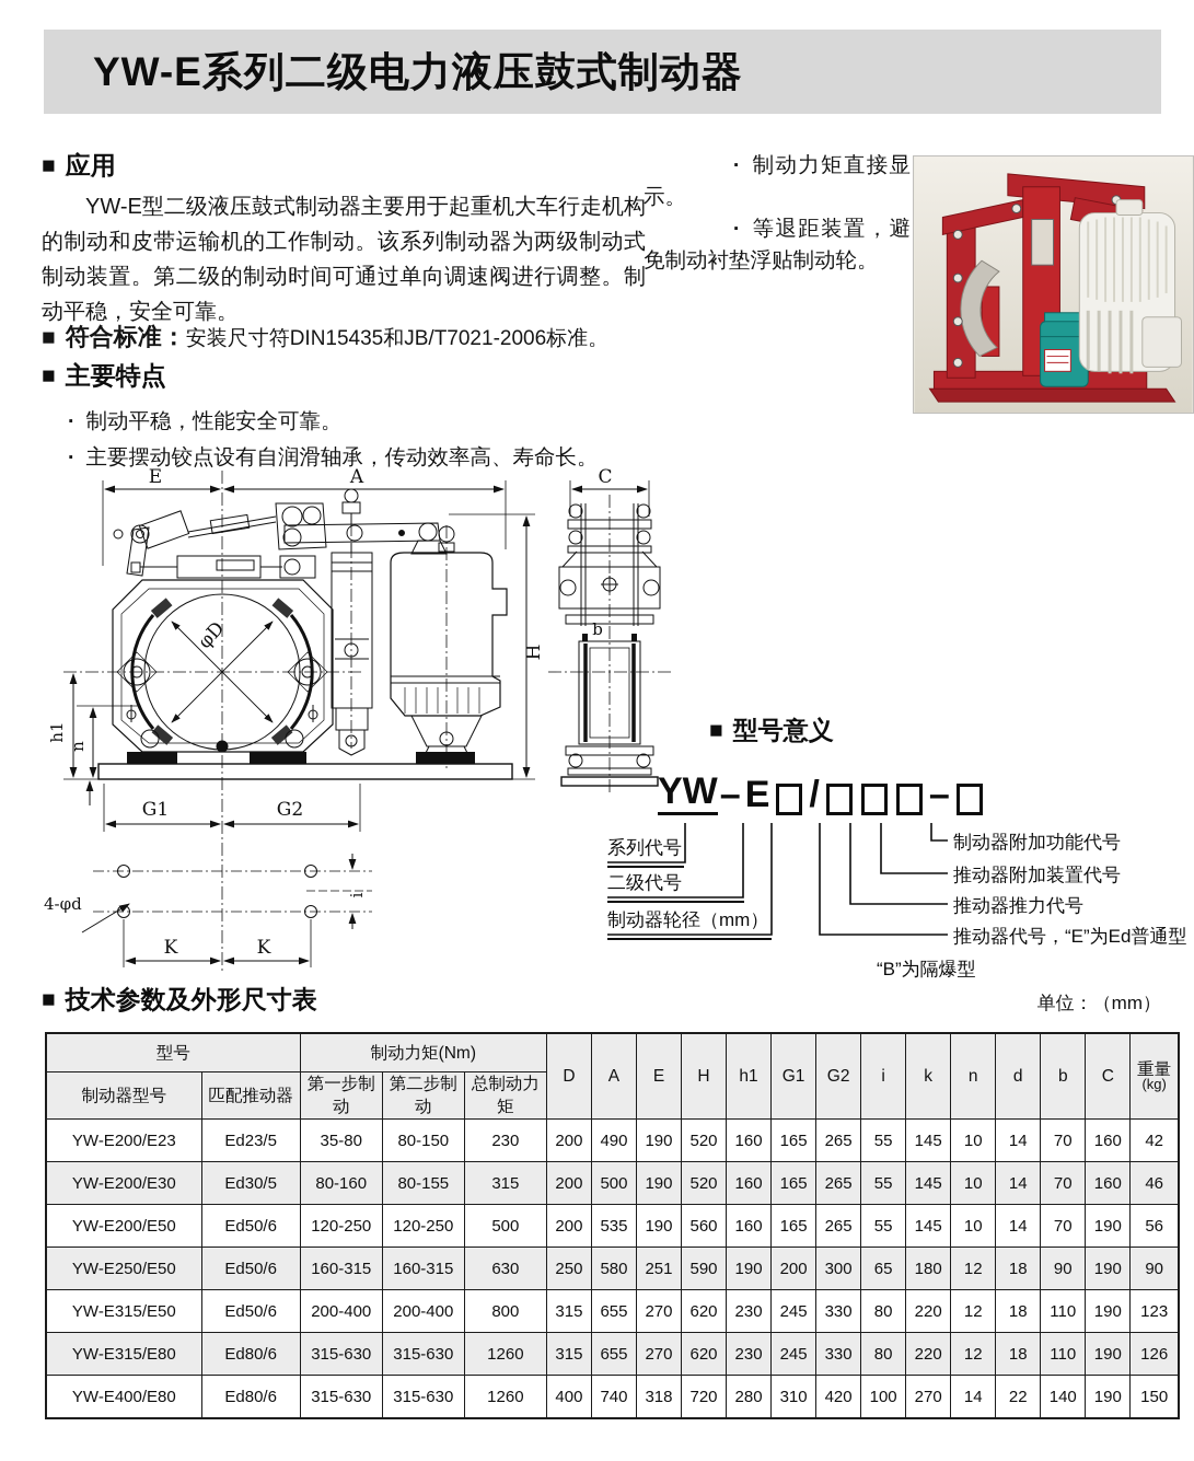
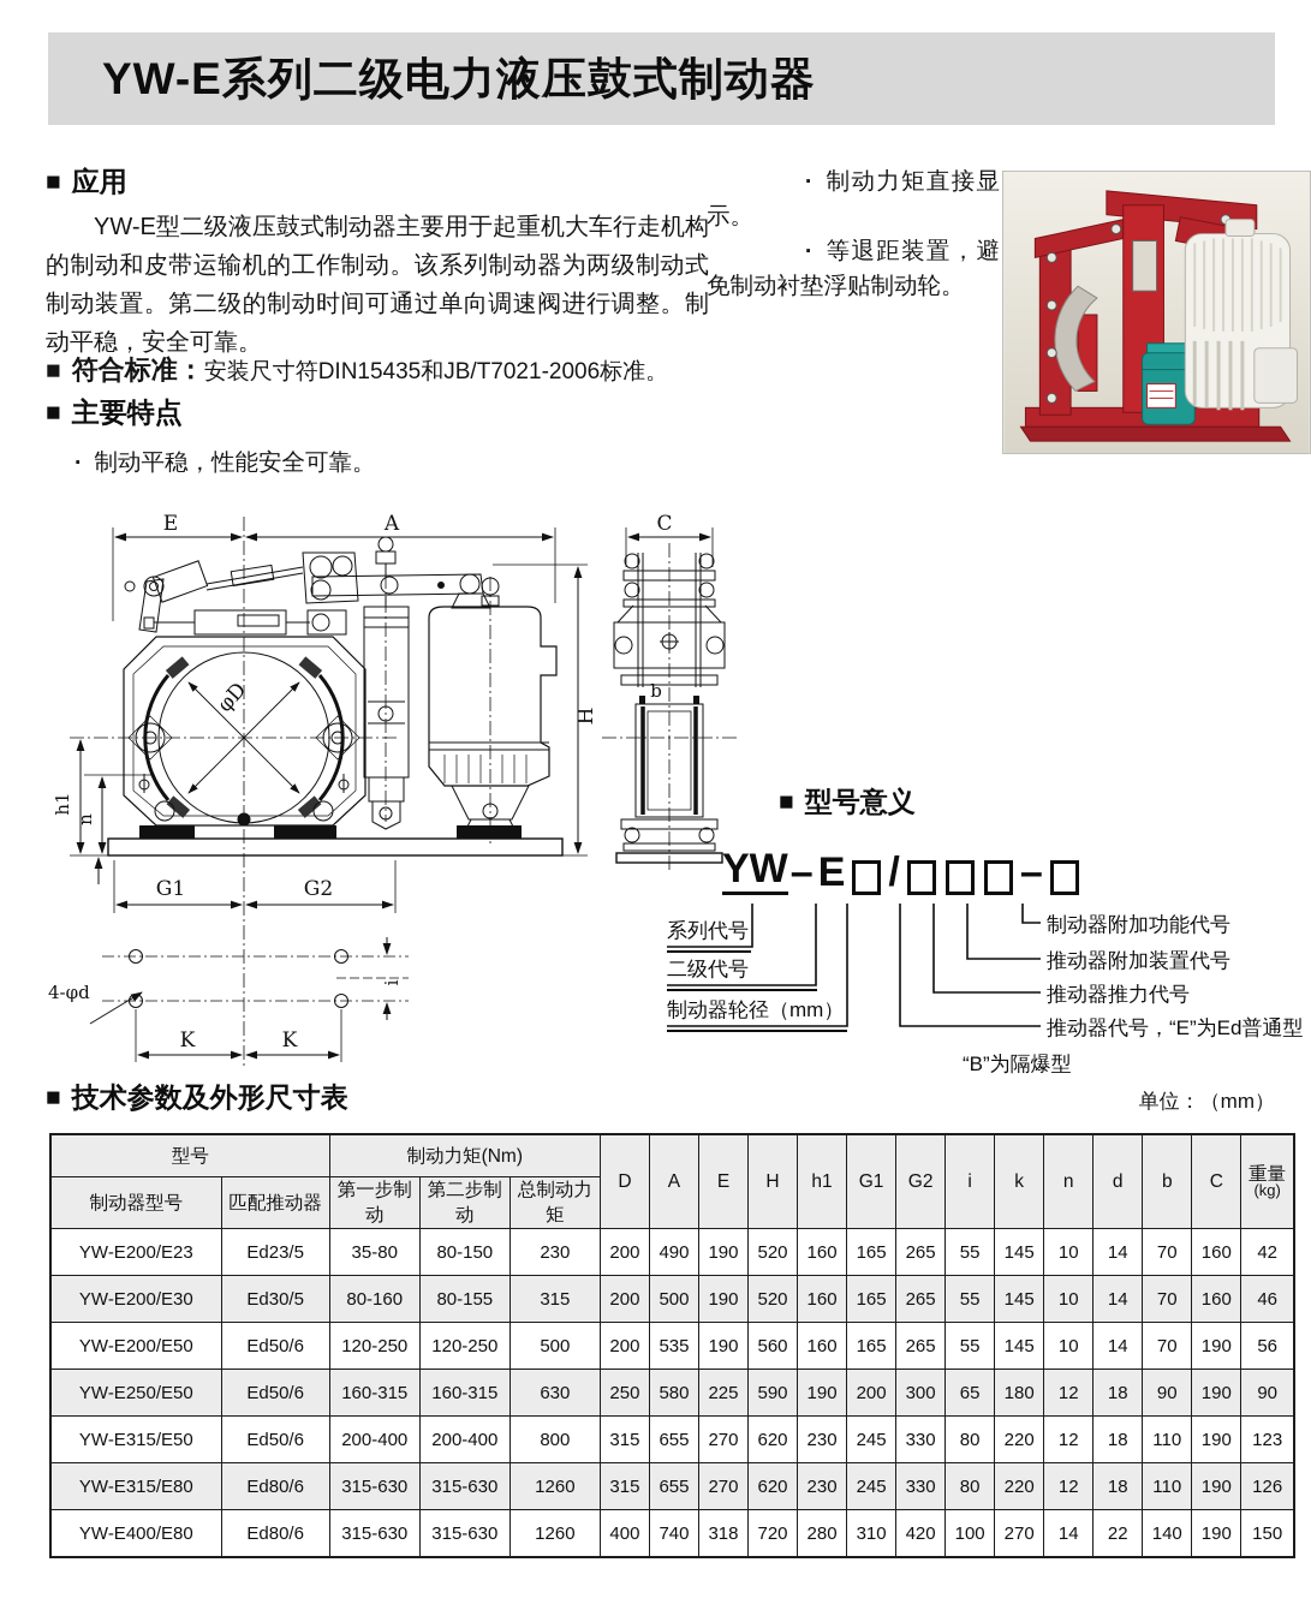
  YW-E系列二级电力液压鼓式制动器
  ■
  应用
  YW-E型二级液压鼓式制动器主要用于起重机大车行走机构的制动和皮带运输机的工作制动。该系列制动器为两级制动式制动装置。第二级的制动时间可通过单向调速阀进行调整。制动平稳，安全可靠。
  ■ 符合标准：安装尺寸符DIN15435和JB/T7021-2006标准。
  ■
  主要特点
  · 制动平稳，性能安全可靠。
- · 主要摆动铰点设有自润滑轴承，传动效率高、寿命长。
  · 制动力矩直接显示。
  · 等退距装置，避免制动衬垫浮贴制动轮。
  E
  A
  C
  G1
  G2
  K
  K
  b
  4-φd
  ■
  型号意义
  YW
  –
  E
  /
  –
  系列代号
  二级代号
  制动器轮径（mm）
  制动器附加功能代号
  推动器附加装置代号
  推动器推力代号
  推动器代号，“E”为Ed普通型
  “B”为隔爆型
  ■
  技术参数及外形尺寸表
  单位：（mm）
  型号	制动力矩(Nm)	D	A	E	H	h1	G1	G2	i	k	n	d	b	C	重量 (kg)
  制动器型号	匹配推动器	第一步制动	第二步制动	总制动力矩
  YW-E200/E23	Ed23/5	35-80	80-150	230	200	490	190	520	160	165	265	55	145	10	14	70	160	42
  YW-E200/E30	Ed30/5	80-160	80-155	315	200	500	190	520	160	165	265	55	145	10	14	70	160	46
  YW-E200/E50	Ed50/6	120-250	120-250	500	200	535	190	560	160	165	265	55	145	10	14	70	190	56
- YW-E250/E50	Ed50/6	160-315	160-315	630	250	580	251	590	190	200	300	65	180	12	18	90	190	90
+ YW-E250/E50	Ed50/6	160-315	160-315	630	250	580	225	590	190	200	300	65	180	12	18	90	190	90
  YW-E315/E50	Ed50/6	200-400	200-400	800	315	655	270	620	230	245	330	80	220	12	18	110	190	123
  YW-E315/E80	Ed80/6	315-630	315-630	1260	315	655	270	620	230	245	330	80	220	12	18	110	190	126
  YW-E400/E80	Ed80/6	315-630	315-630	1260	400	740	318	720	280	310	420	100	270	14	22	140	190	150
